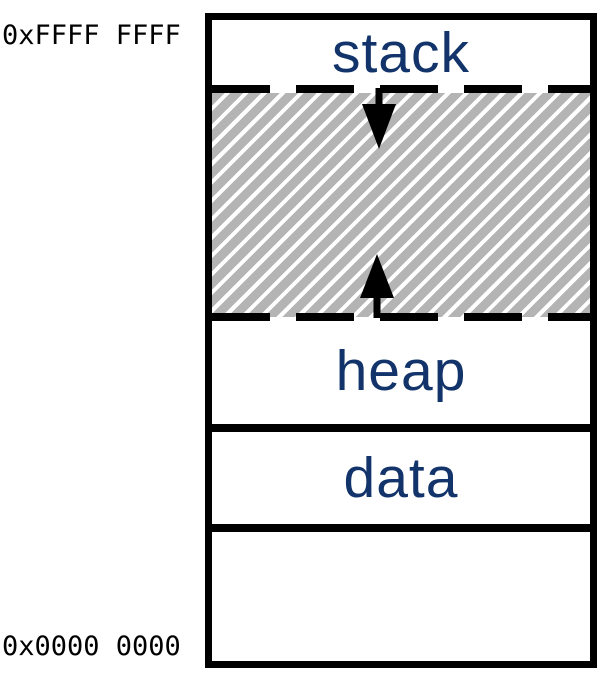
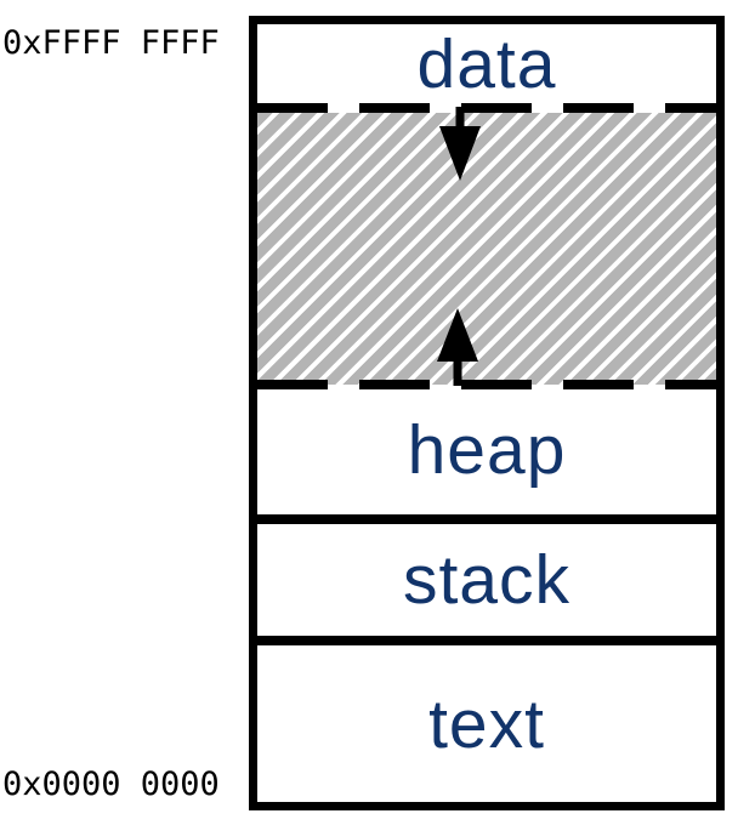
  0xFFFF FFFF
  0x0000 0000
- stack
+ data
  heap
- data
+ stack
+ text
